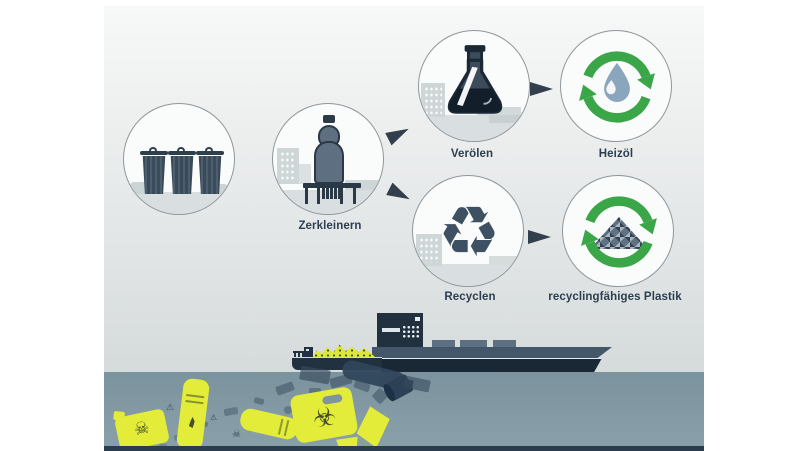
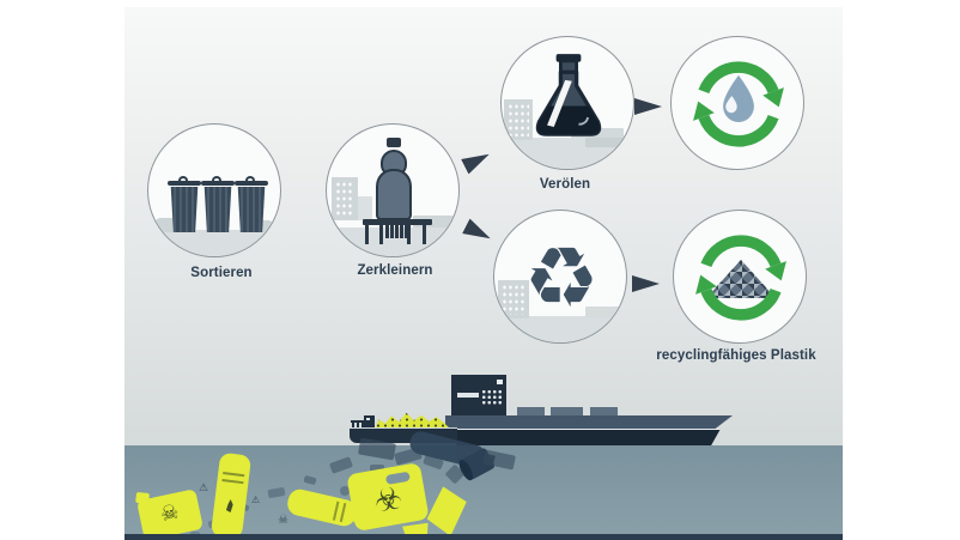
  ♻
+ Sortieren
  Zerkleinern
  Verölen
- Heizöl
- Recyclen
  recyclingfähiges Plastik
  ⚠
  ⚠
  ☠
